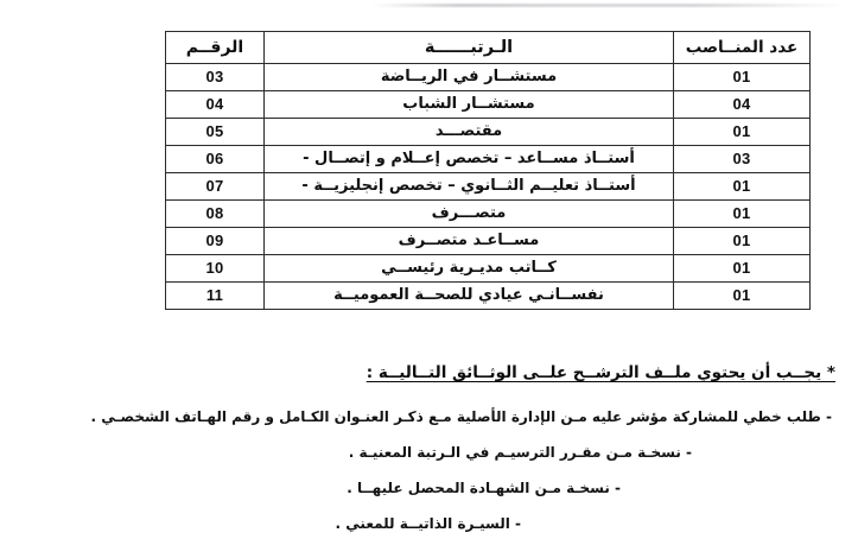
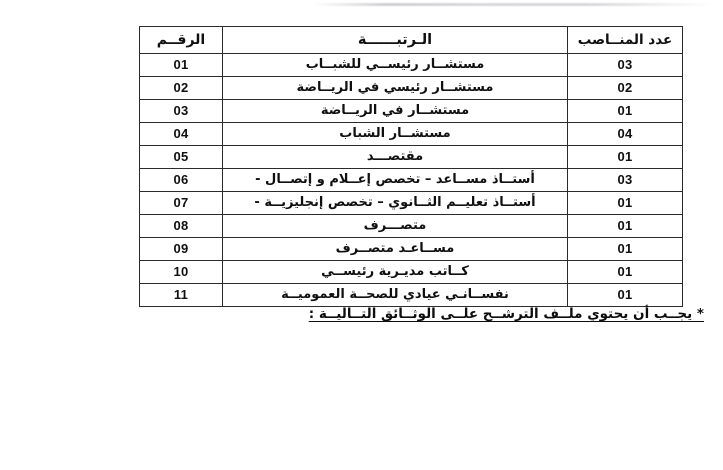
  عدد المنــاصب	الـرتبــــــة	الرقــم
+ 03	مستشــار رئيســي للشبــاب	01
+ 02	مستشــار رئيسي في الريــاضة	02
  01	مستشــار في الريــاضة	03
  04	مستشــار الشباب	04
  01	مقتصـــد	05
  03	أستــاذ مســاعد – تخصص إعــلام و إتصــال -	06
  01	أستــاذ تعليــم الثــانوي – تخصص إنجليزيــة -	07
  01	متصـــرف	08
  01	مســاعـد متصــرف	09
  01	كــاتب مديـرية رئيســي	10
  01	نفســانـي عيادي للصحــة العموميــة	11
  * يجــب أن يحتوي ملــف الترشــح علــى الوثــائق التــاليــة :
- - طلب خطي للمشاركة مؤشر عليه مـن الإدارة الأصلية مـع ذكـر العنـوان الكـامل و رقم الهـاتف الشخصـي .
- - نسخـة مـن مقـرر الترسيـم في الـرتبة المعنيـة .
- - نسخـة مـن الشهـادة المحصل عليهــا .
- - السيـرة الذاتيــة للمعني .
